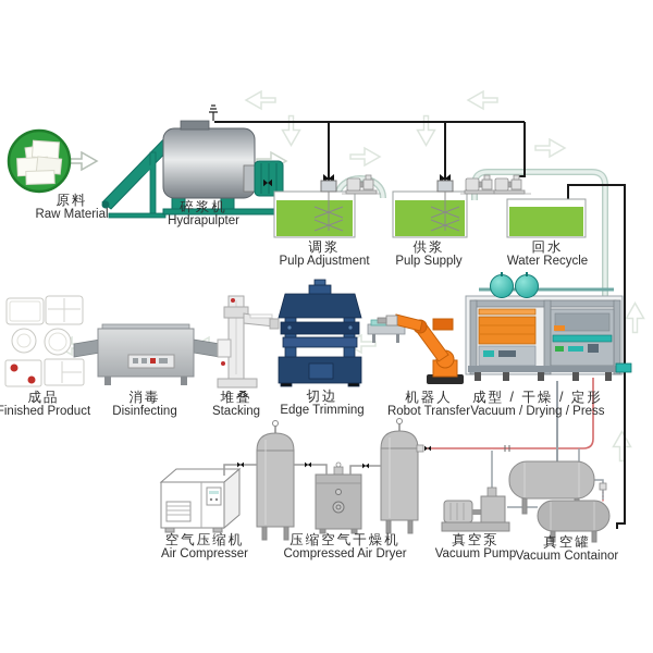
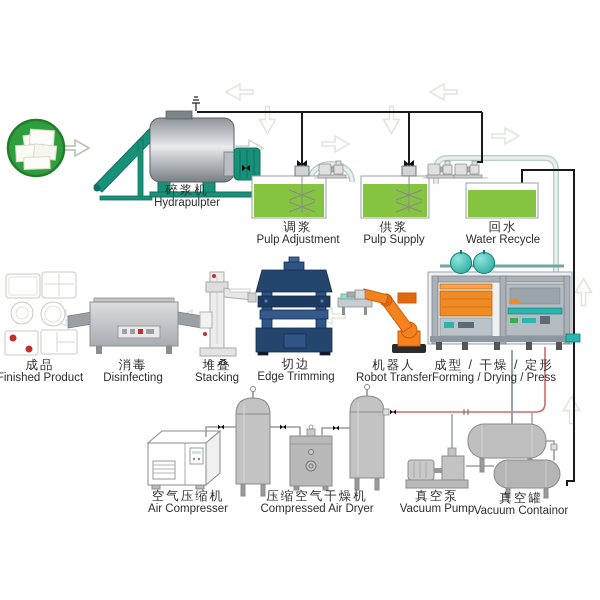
- 原料
- Raw Material
  碎浆机
  Hydrapulpter
  调浆
  Pulp Adjustment
  供浆
  Pulp Supply
  回水
  Water Recycle
  成品
  Finished Product
  消毒
  Disinfecting
  堆叠
  Stacking
  切边
  Edge Trimming
  机器人
  Robot Transfer
  成型 / 干燥 / 定形
- Vacuum / Drying / Press
+ Forming / Drying / Press
  空气压缩机
  Air Compresser
  压缩空气干燥机
  Compressed Air Dryer
  真空泵
  Vacuum Pump
  真空罐
  Vacuum Containor
